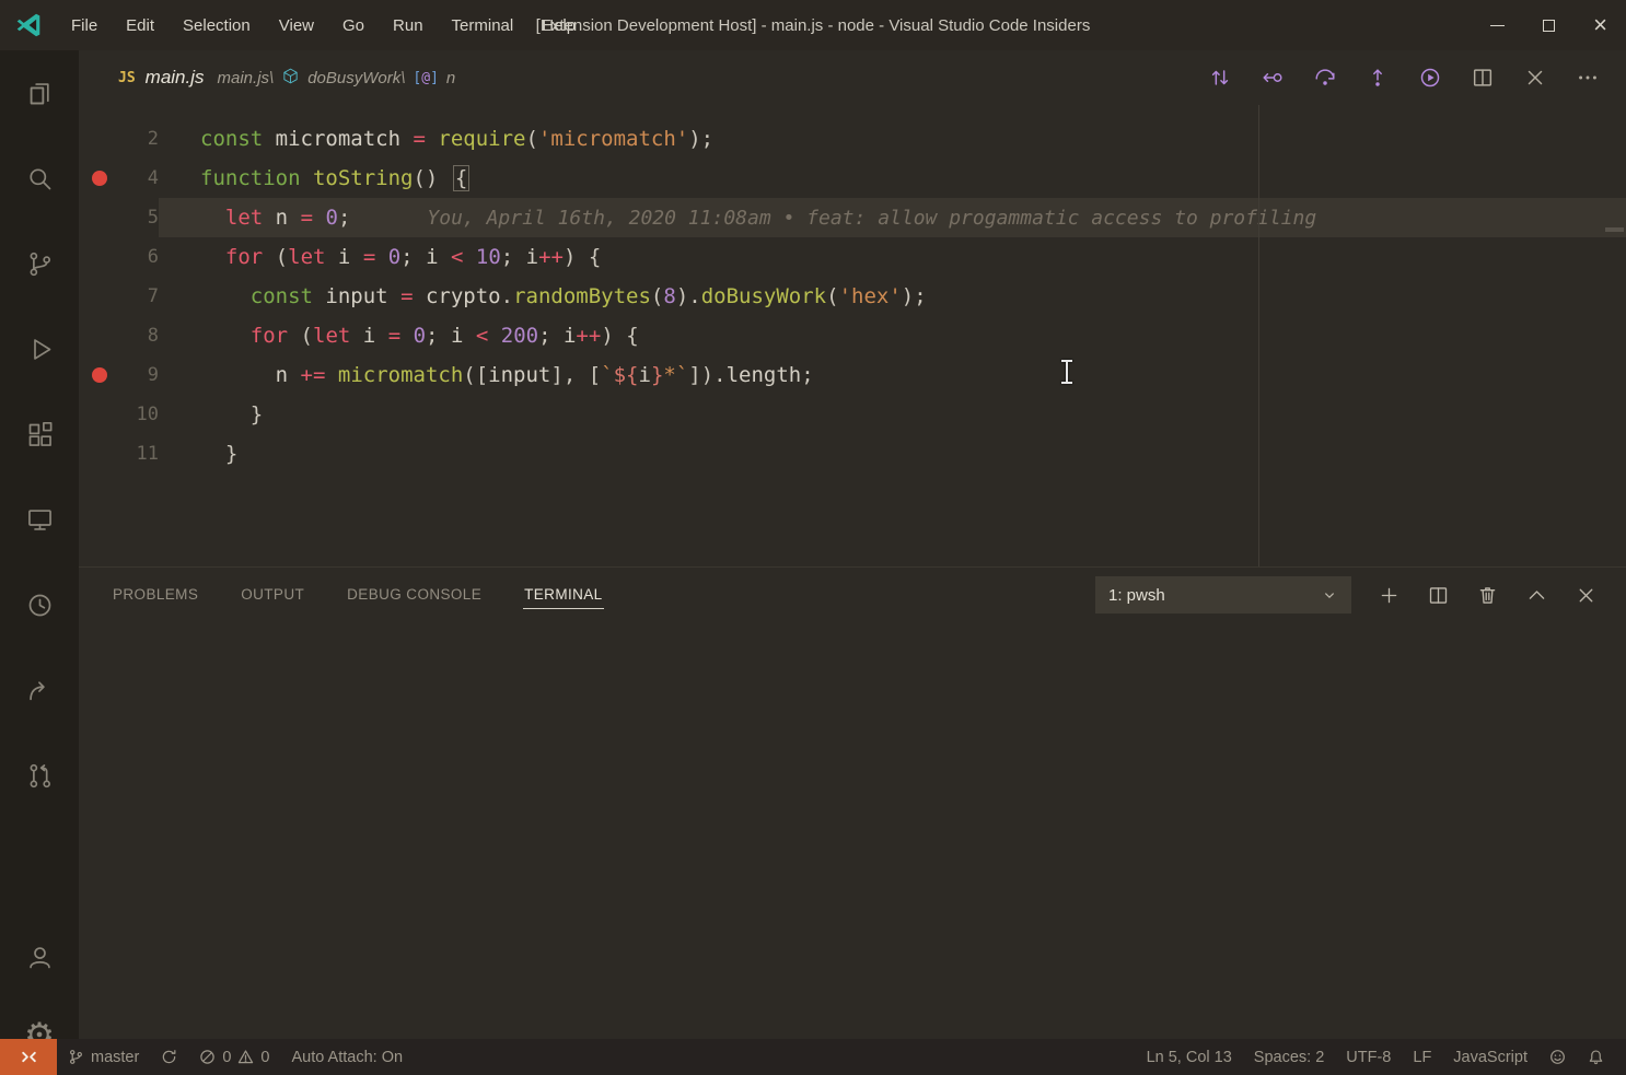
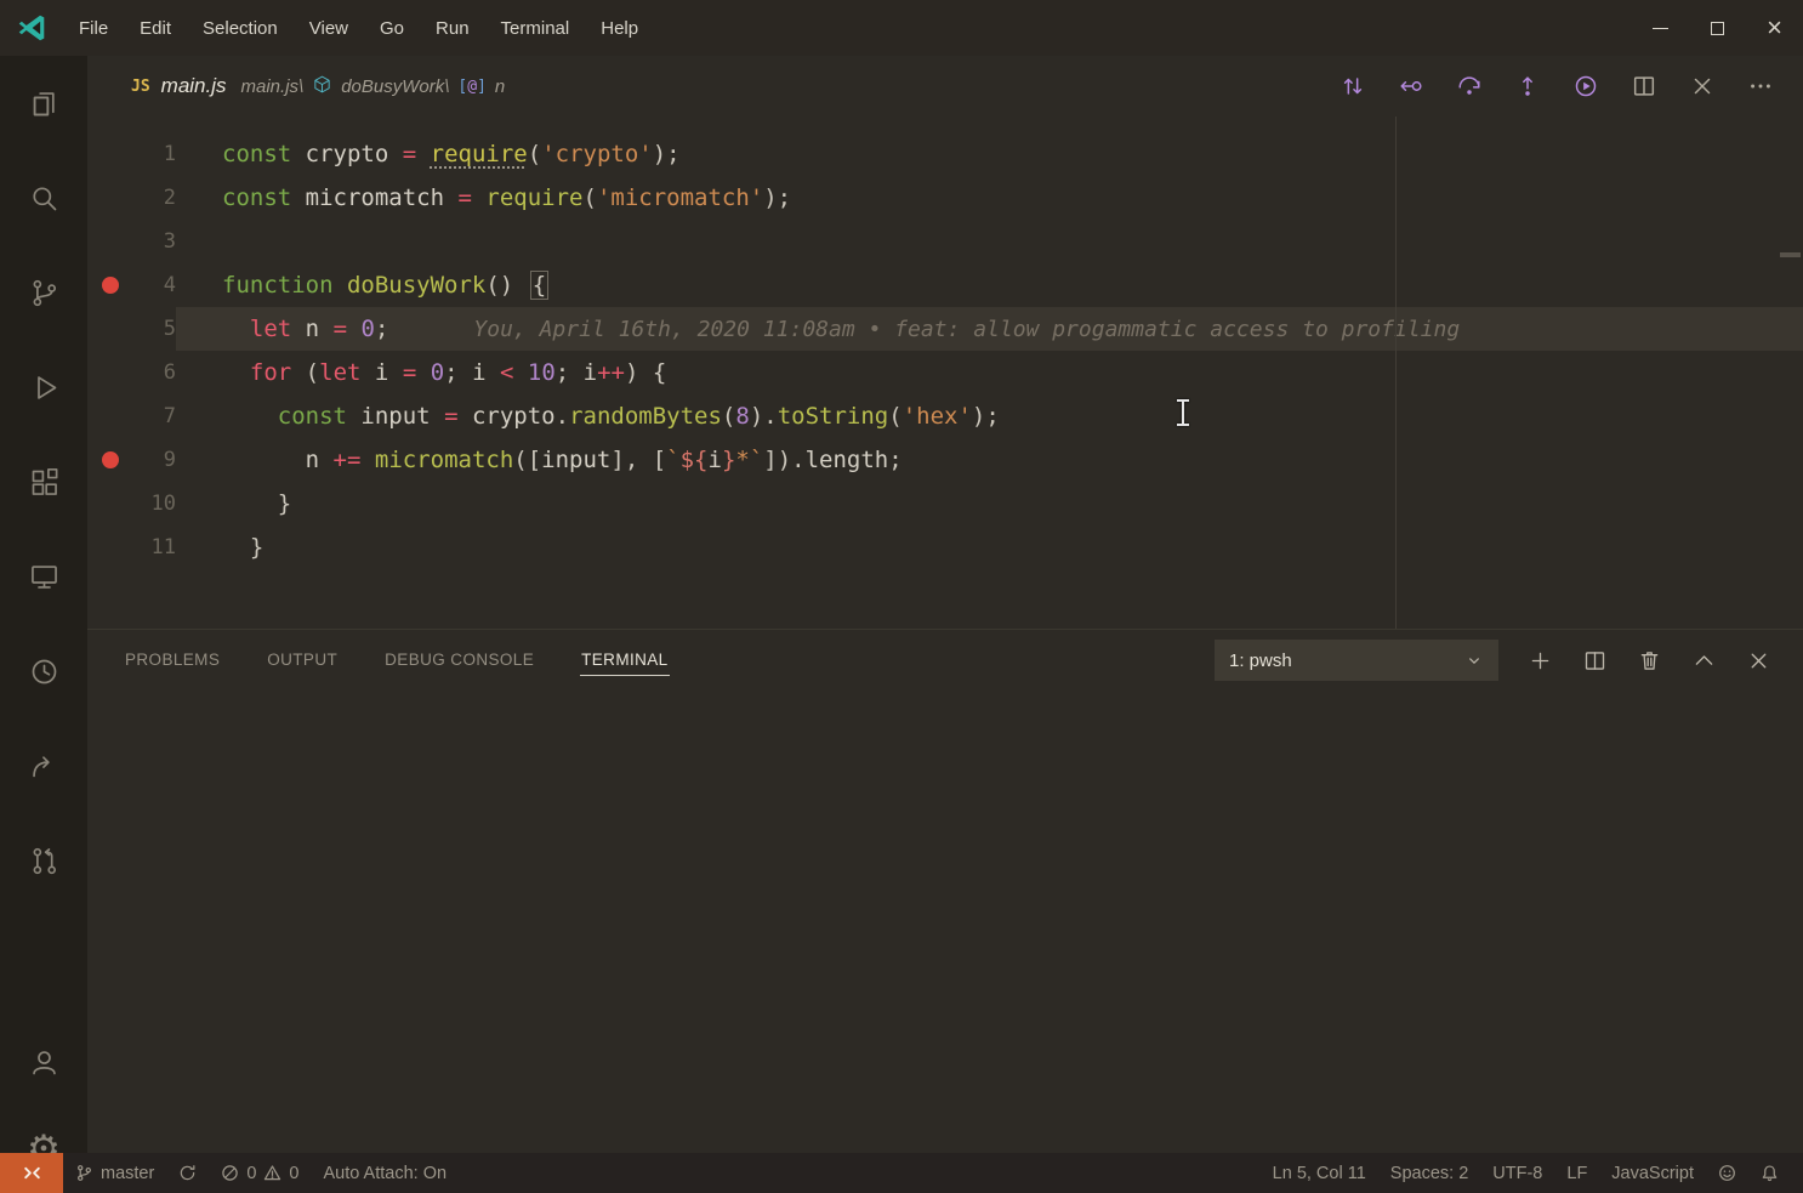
  File
  Edit
  Selection
  View
  Go
  Run
  Terminal
  Help
- [Extension Development Host] - main.js - node - Visual Studio Code Insiders
  ×
  ⚙
  JS
  main.js
  main.js\
  doBusyWork\
  [@]
  n
+ 1
+ const crypto = require('crypto');
  2
  const micromatch = require('micromatch');
+ 3
  4
- function toString() {
+ function doBusyWork() {
  5
  let n = 0; You, April 16th, 2020 11:08am • feat: allow progammatic access to profiling
  6
  for (let i = 0; i < 10; i++) {
  7
- const input = crypto.randomBytes(8).doBusyWork('hex');
+ const input = crypto.randomBytes(8).toString('hex');
- 8
- for (let i = 0; i < 200; i++) {
  9
  n += micromatch([input], [`${i}*`]).length;
  10
  }
  11
  }
  PROBLEMS
  OUTPUT
  DEBUG CONSOLE
  TERMINAL
  1: pwsh
  master
  0
  0
  Auto Attach: On
- Ln 5, Col 13
+ Ln 5, Col 11
  Spaces: 2
  UTF-8
  LF
  JavaScript
